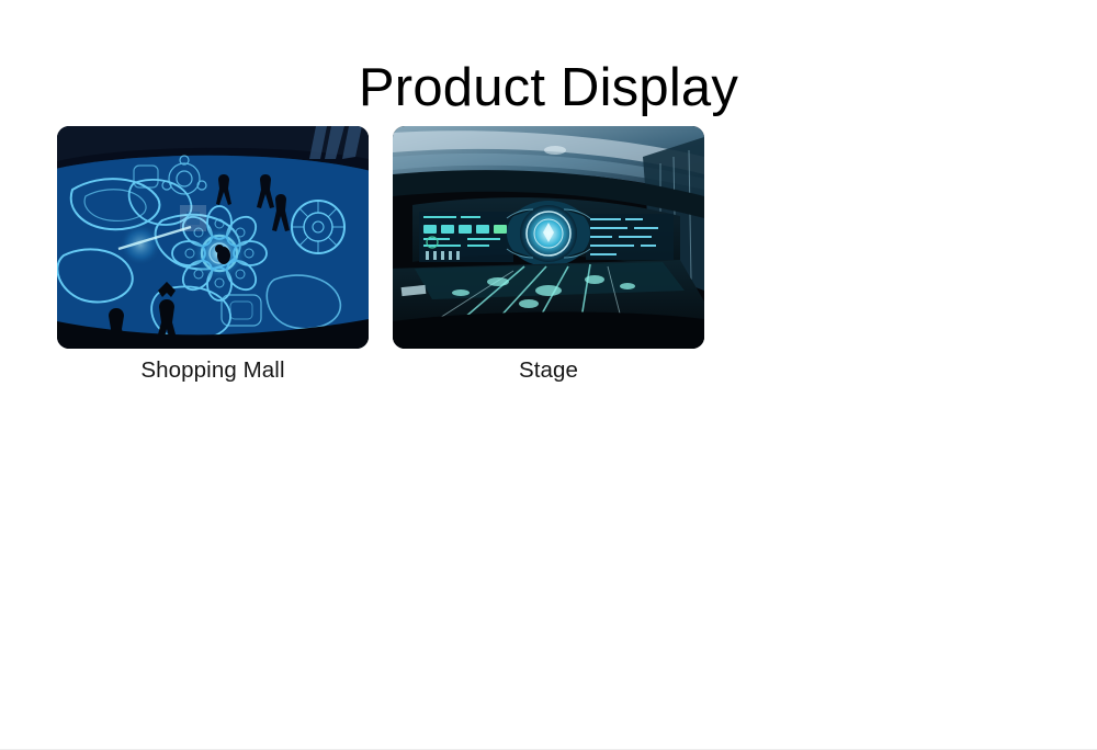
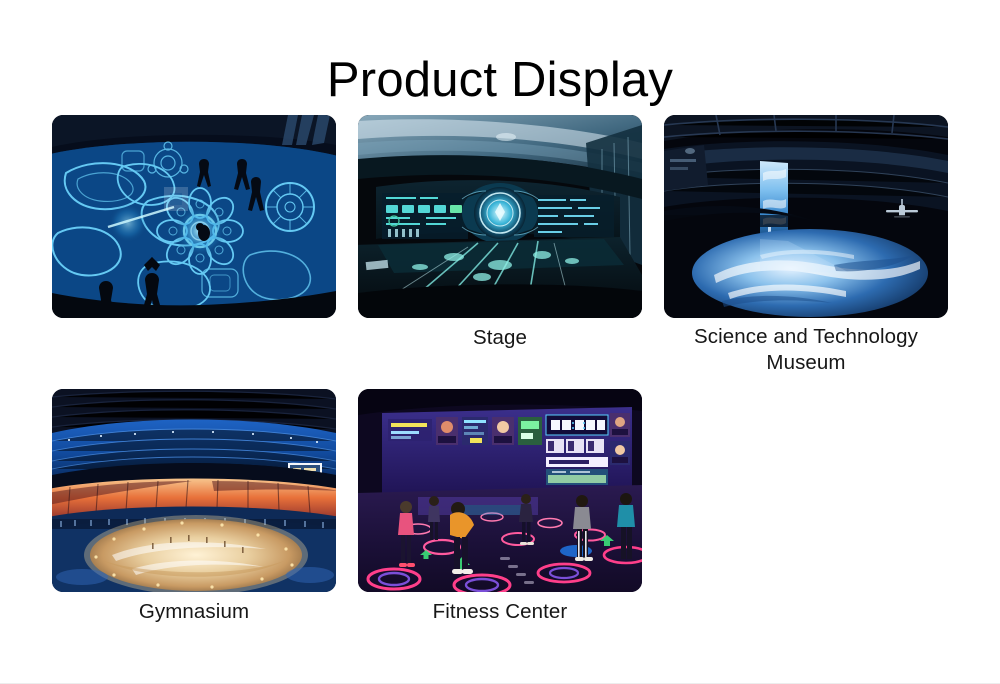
  Product Display
- Shopping Mall
  Stage
+ Science and Technology Museum
+ Gymnasium
+ Fitness Center
